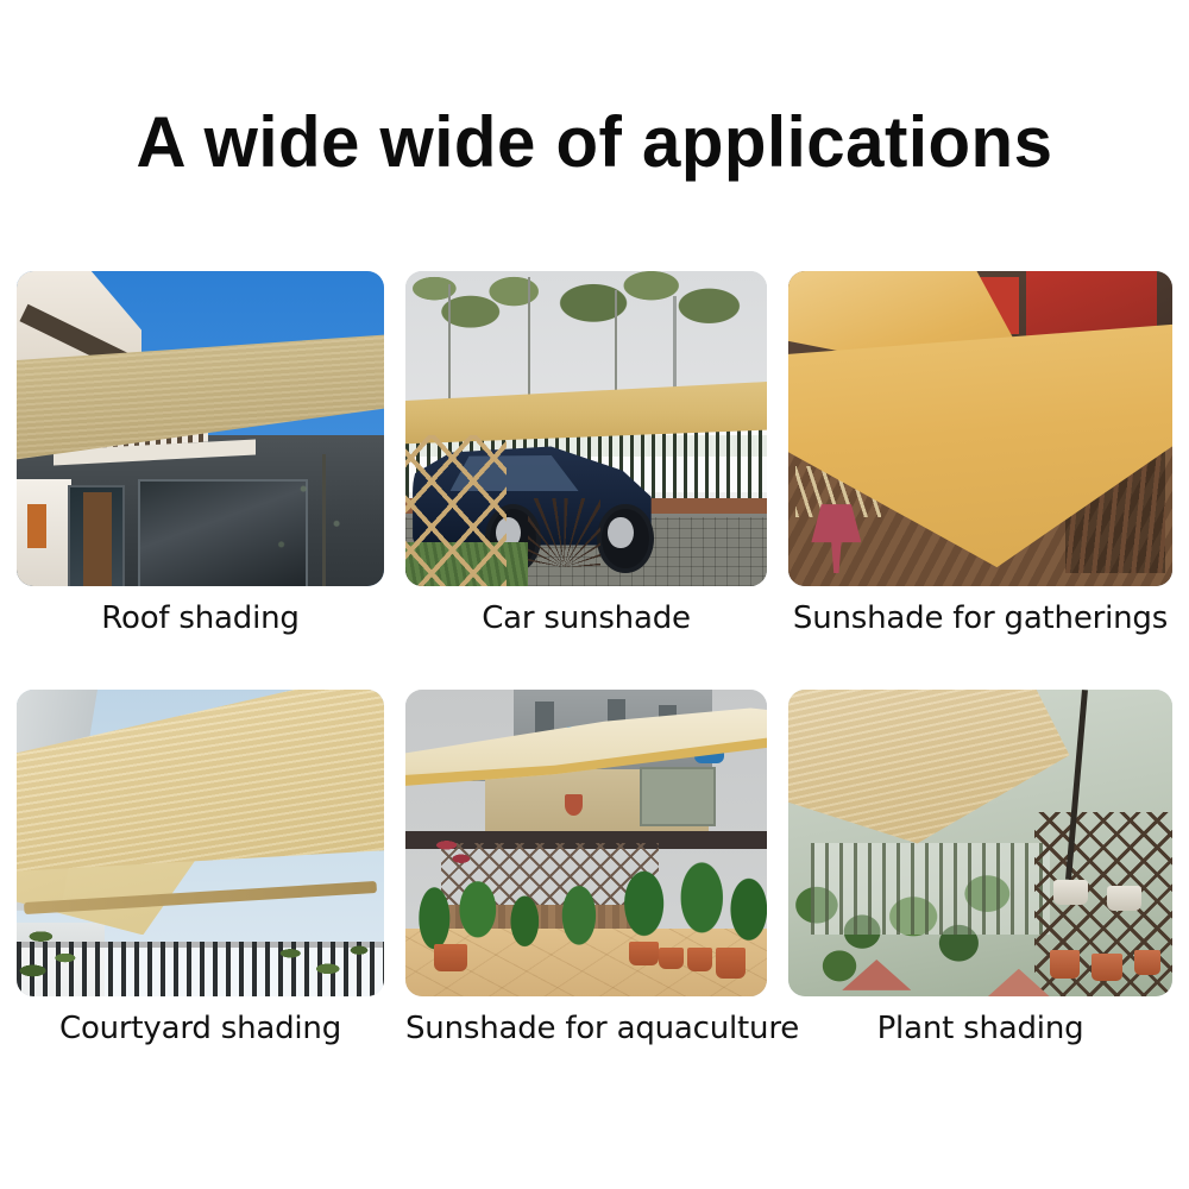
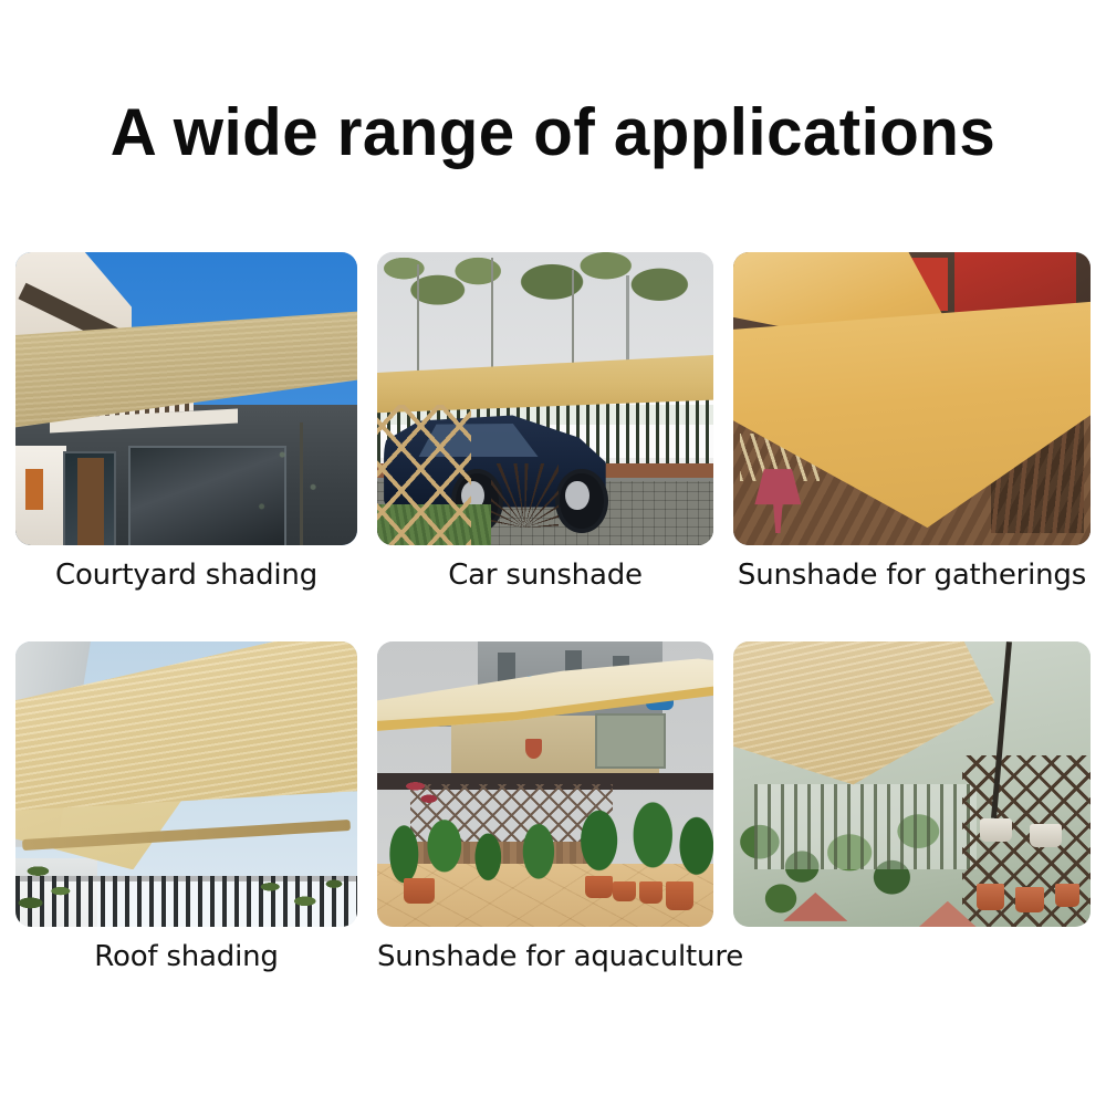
- A wide wide of applications
+ A wide range of applications
- Roof shading
+ Courtyard shading
  Car sunshade
  Sunshade for gatherings
- Courtyard shading
+ Roof shading
  Sunshade for aquacultur
- Plant shading
